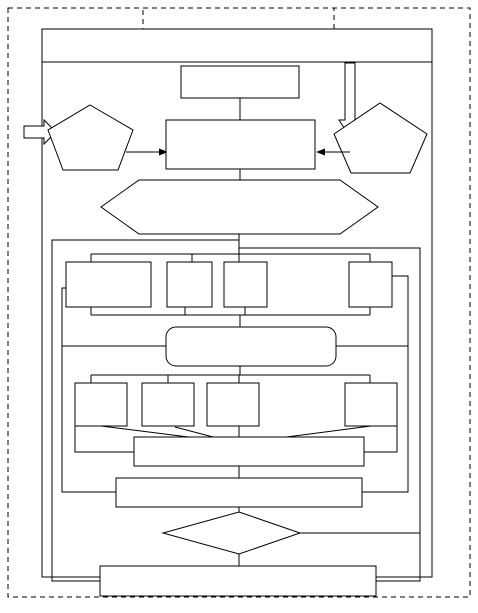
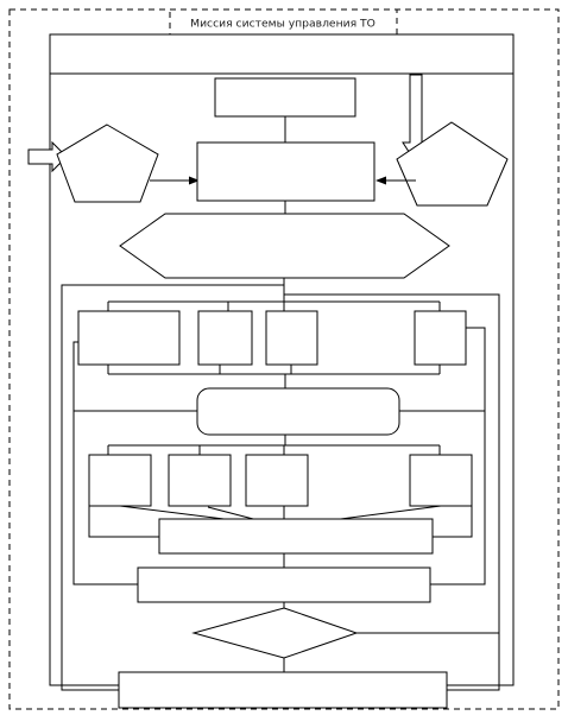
+ Миссия системы управления ТО
